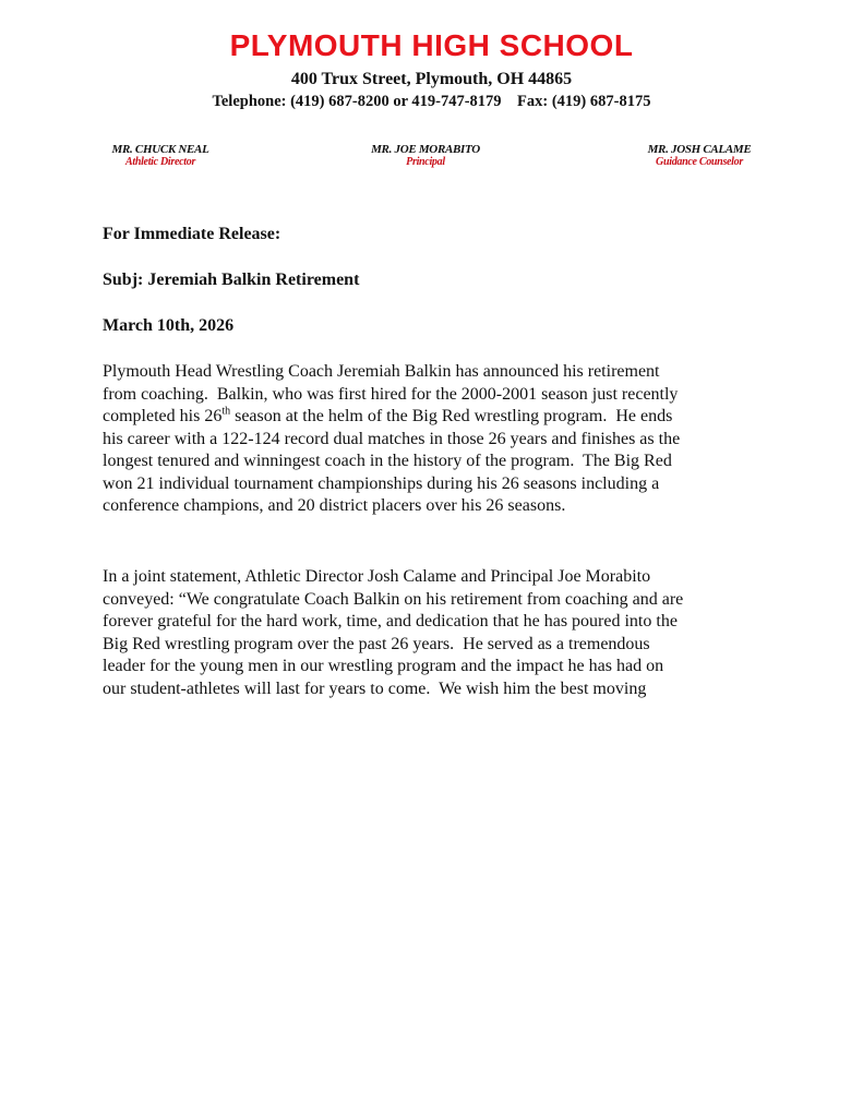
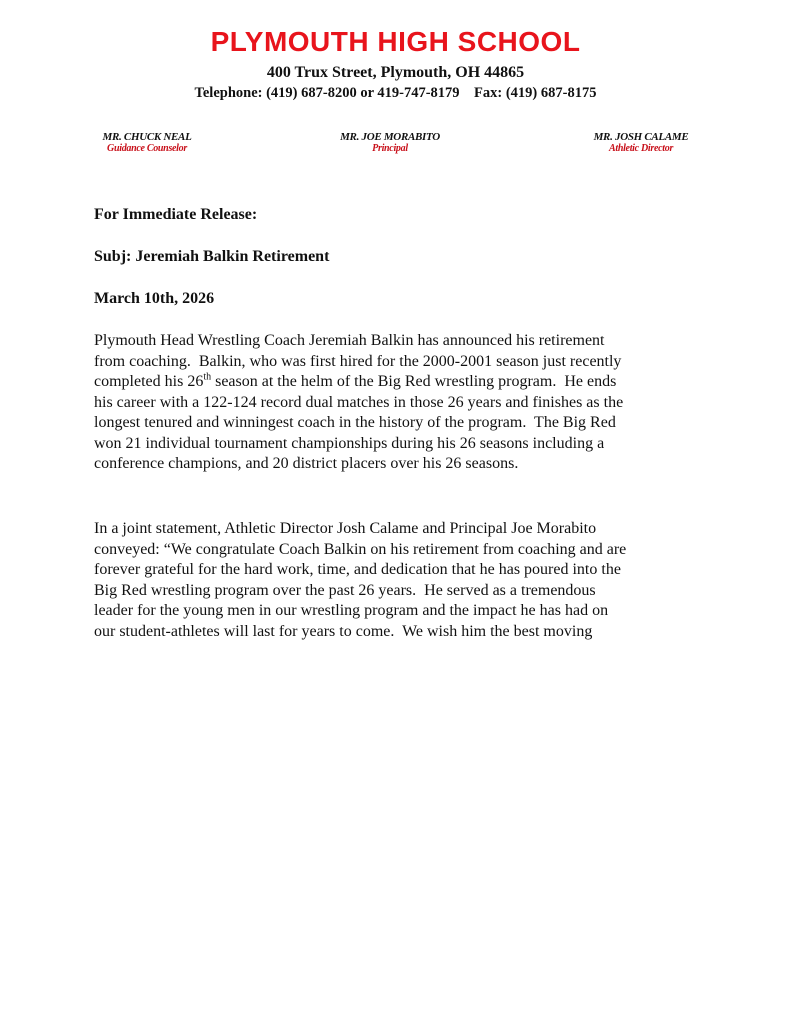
  PLYMOUTH HIGH SCHOOL
  400 Trux Street, Plymouth, OH 44865
  Telephone: (419) 687-8200 or 419-747-8179 Fax: (419) 687-8175
  MR. CHUCK NEAL
- Athletic Director
+ Guidance Counselor
  MR. JOE MORABITO
  Principal
  MR. JOSH CALAME
- Guidance Counselor
+ Athletic Director
  For Immediate Release:
  Subj: Jeremiah Balkin Retirement
  March 10th, 2026
  Plymouth Head Wrestling Coach Jeremiah Balkin has announced his retirement
  from coaching. Balkin, who was first hired for the 2000-2001 season just recently
  completed his 26th season at the helm of the Big Red wrestling program. He ends
  his career with a 122-124 record dual matches in those 26 years and finishes as the
  longest tenured and winningest coach in the history of the program. The Big Red
  won 21 individual tournament championships during his 26 seasons including a
  conference champions, and 20 district placers over his 26 seasons.
  In a joint statement, Athletic Director Josh Calame and Principal Joe Morabito
  conveyed: “We congratulate Coach Balkin on his retirement from coaching and are
  forever grateful for the hard work, time, and dedication that he has poured into the
  Big Red wrestling program over the past 26 years. He served as a tremendous
  leader for the young men in our wrestling program and the impact he has had on
  our student-athletes will last for years to come. We wish him the best moving
